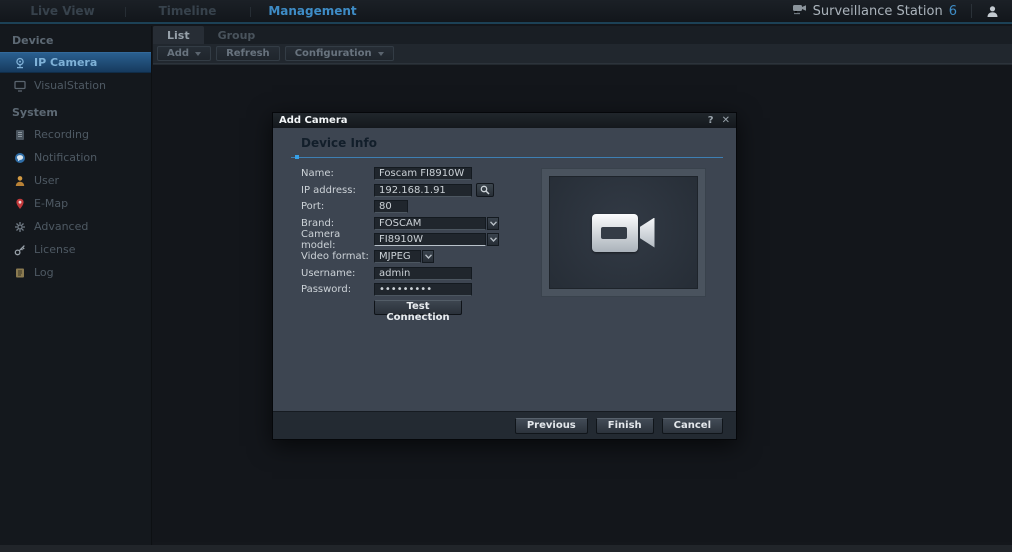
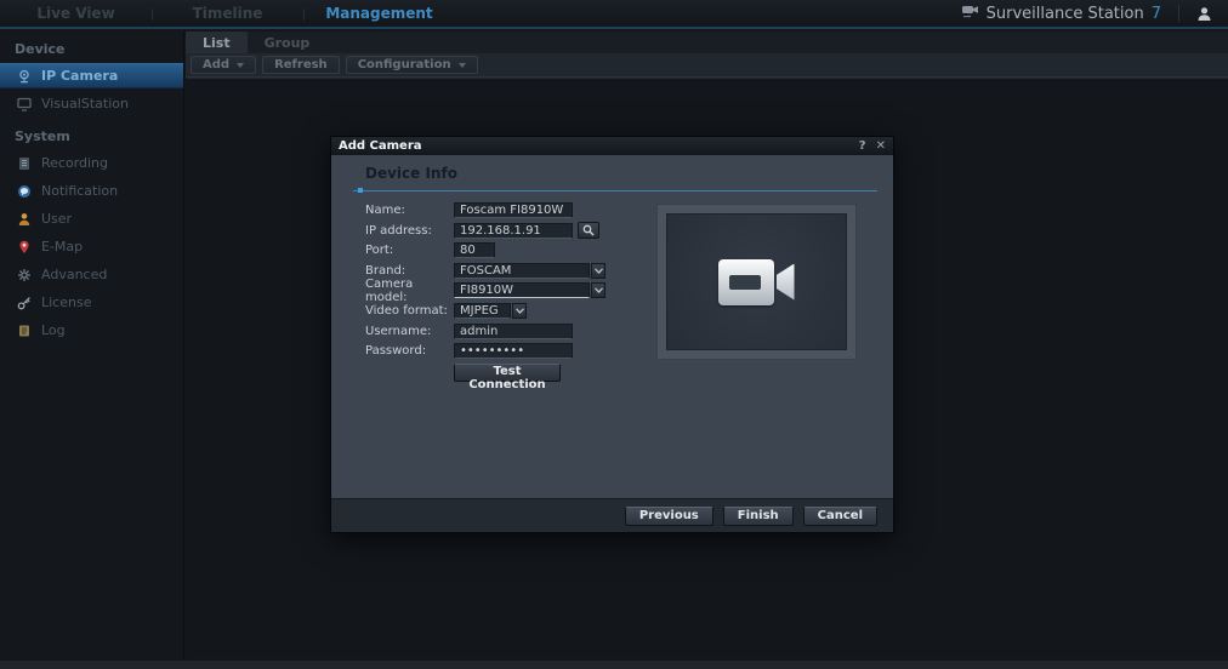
  Live View
  Timeline
  Management
  Surveillance Station
- 6
+ 7
  Device
  IP Camera
  VisualStation
  System
  Recording
  Notification
  User
  E-Map
  Advanced
  License
  Log
  List
  Group
  Add
  Refresh
  Configuration
  Add Camera
  ?
  ✕
  Device Info
  Name:
  Foscam FI8910W
  IP address:
  192.168.1.91
  Port:
  80
  Brand:
  FOSCAM
  Camera model:
  FI8910W
  Video format:
  MJPEG
  Username:
  admin
  Password:
  •••••••••
  Test Connection
  Previous
  Finish
  Cancel
